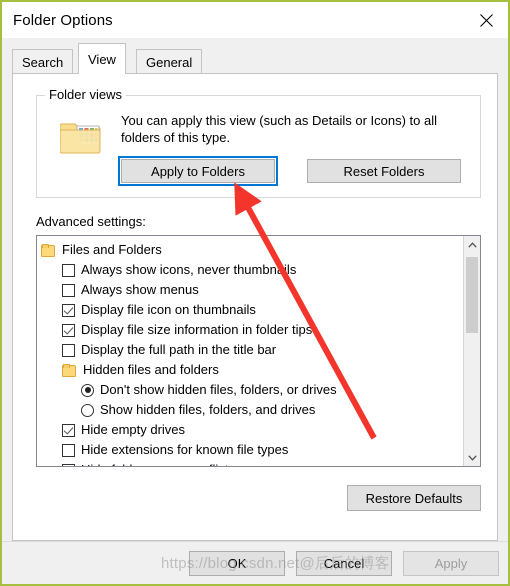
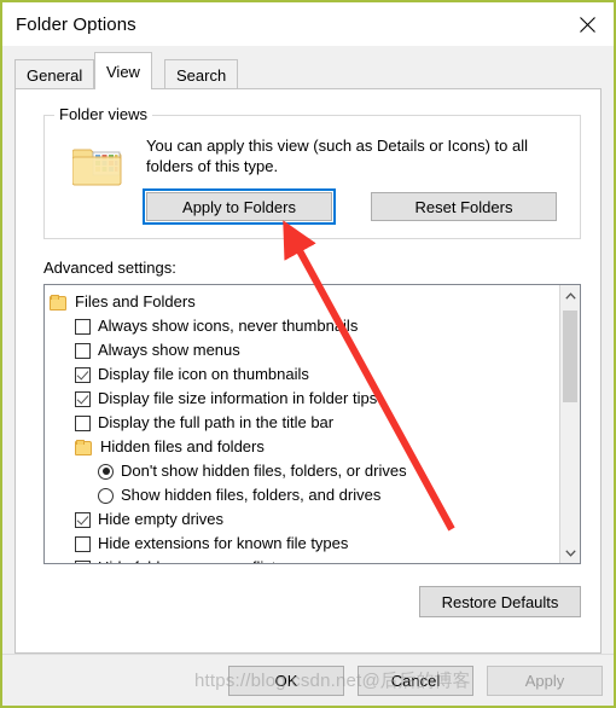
  Folder Options
- Search
+ General
  View
- General
+ Search
  Folder views
  You can apply this view (such as Details or Icons) to all folders of this type.
  Apply to Folders
  Reset Folders
  Advanced settings:
  Files and Folders
  Always show icons, never thumbnils
  Always show menus
  Display file icon on thumbnails
  Display file size information in folder tips
  Display the full path in the title bar
  Hidden files and folders
  Don't show hidden files, folders, or drives
  Show hidden files, folders, and drives
  Hide empty drives
  Hide extensions for known file types
  Restore Defaults
  OK
  Cancel
  Apply
  https://blog.csdn.net@后后的博客
